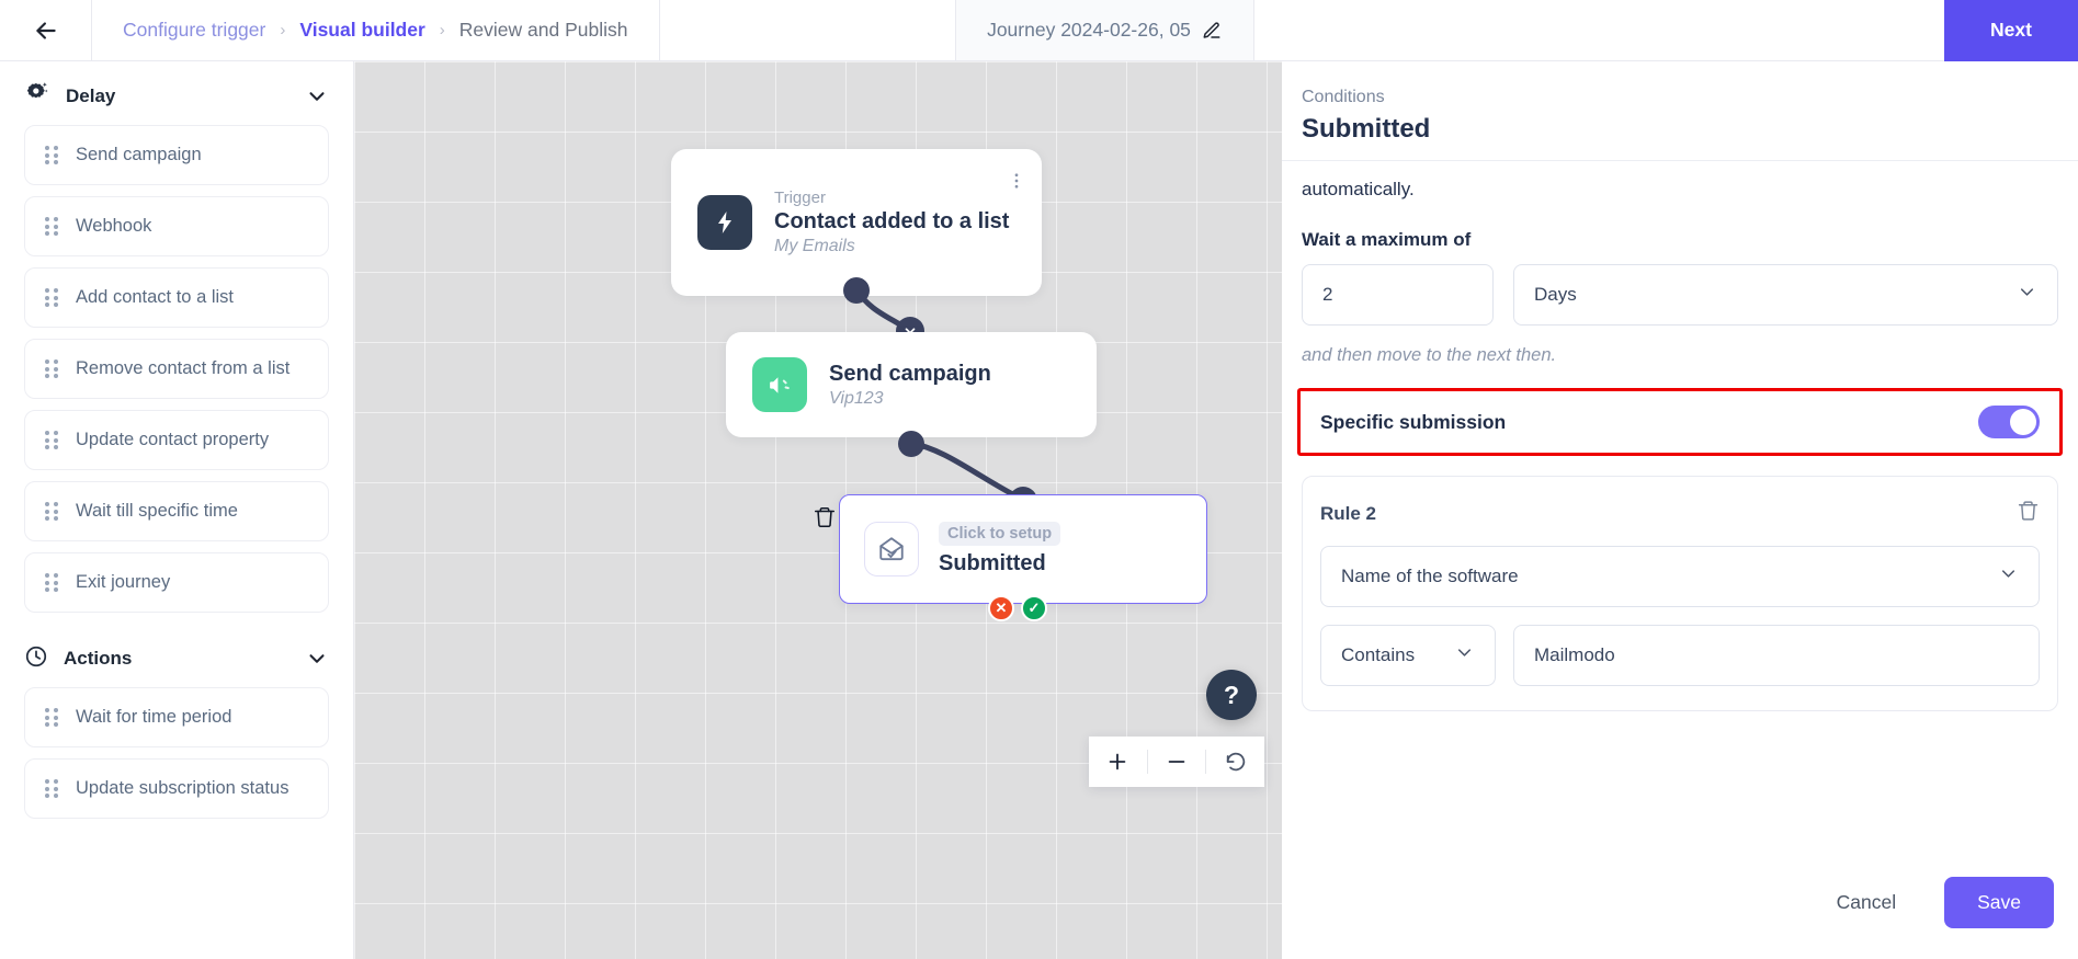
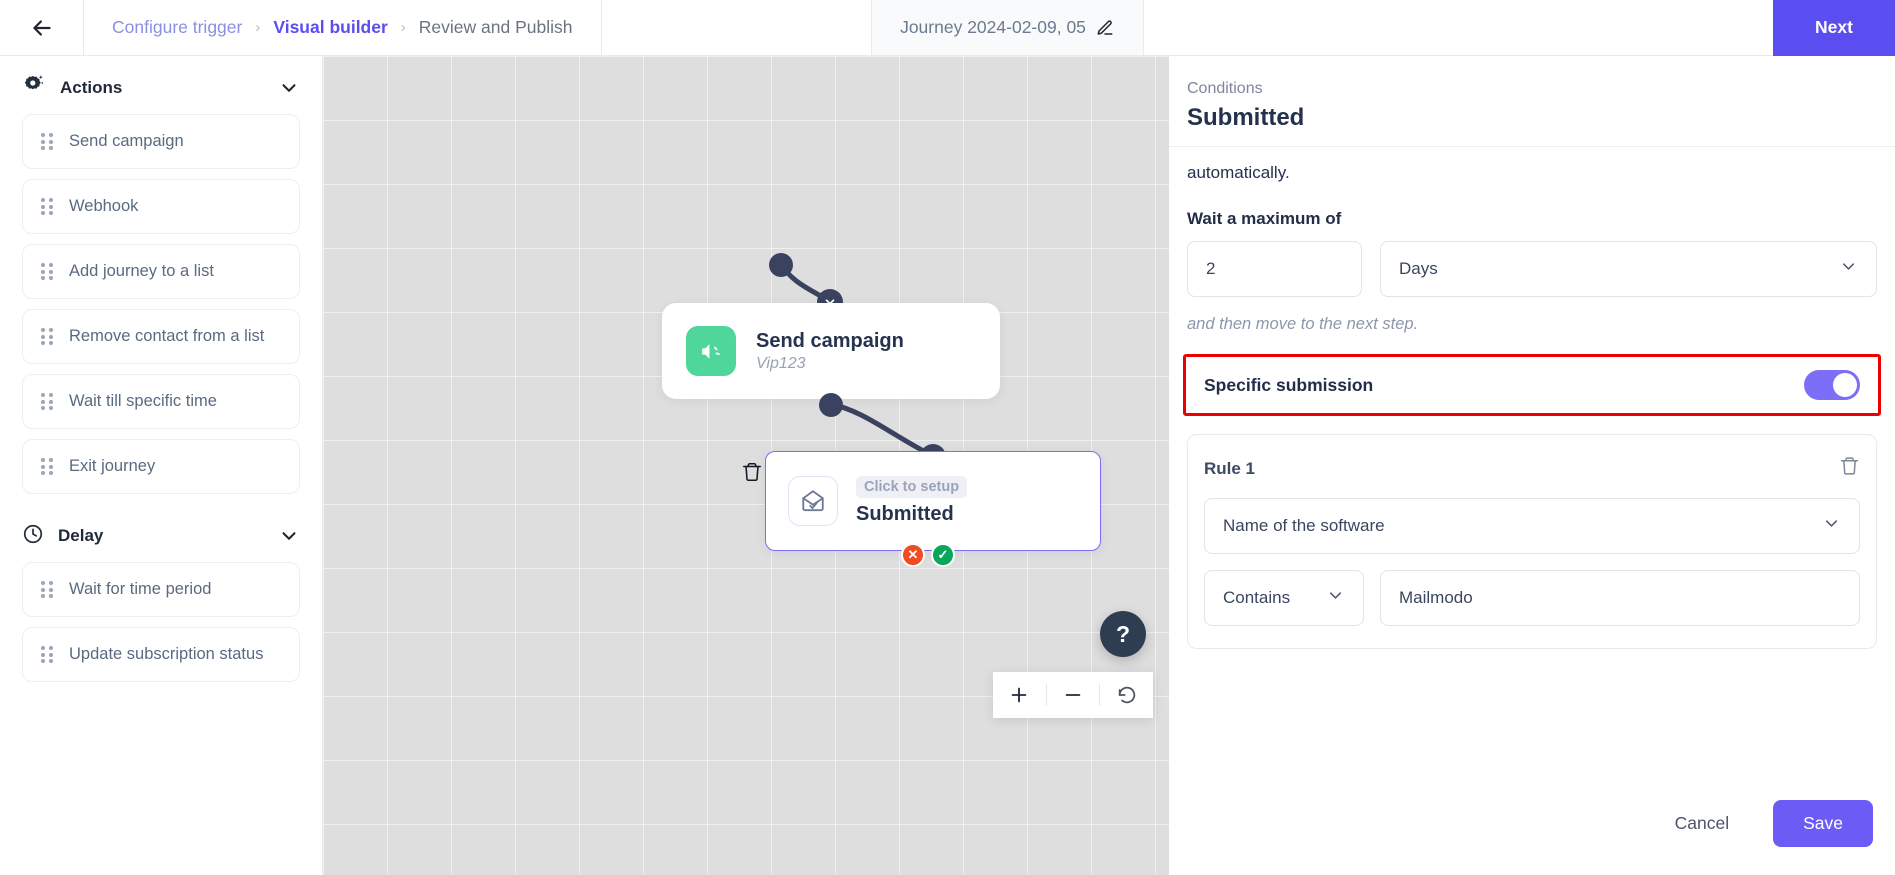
  Configure trigger
  ›
  Visual builder
  ›
  Review and Publish
- Journey 2024-02-26, 05
+ Journey 2024-02-09, 05
  Next
- Delay
+ Actions
  Send campaign
  Webhook
- Add contact to a list
+ Add journey to a list
  Remove contact from a list
- Update contact property
  Wait till specific time
  Exit journey
- Actions
+ Delay
  Wait for time period
  Update subscription status
- Trigger
- Contact added to a list
- My Emails
  Send campaign
  Vip123
  Click to setup
  Submitted
  ✕
  ✓
  ?
  Conditions
  Submitted
  automatically.
  Wait a maximum of
  2
  Days
- and then move to the next then.
+ and then move to the next step.
  Specific submission
- Rule 2
+ Rule 1
  Name of the software
  Contains
  Mailmodo
  Cancel
  Save
